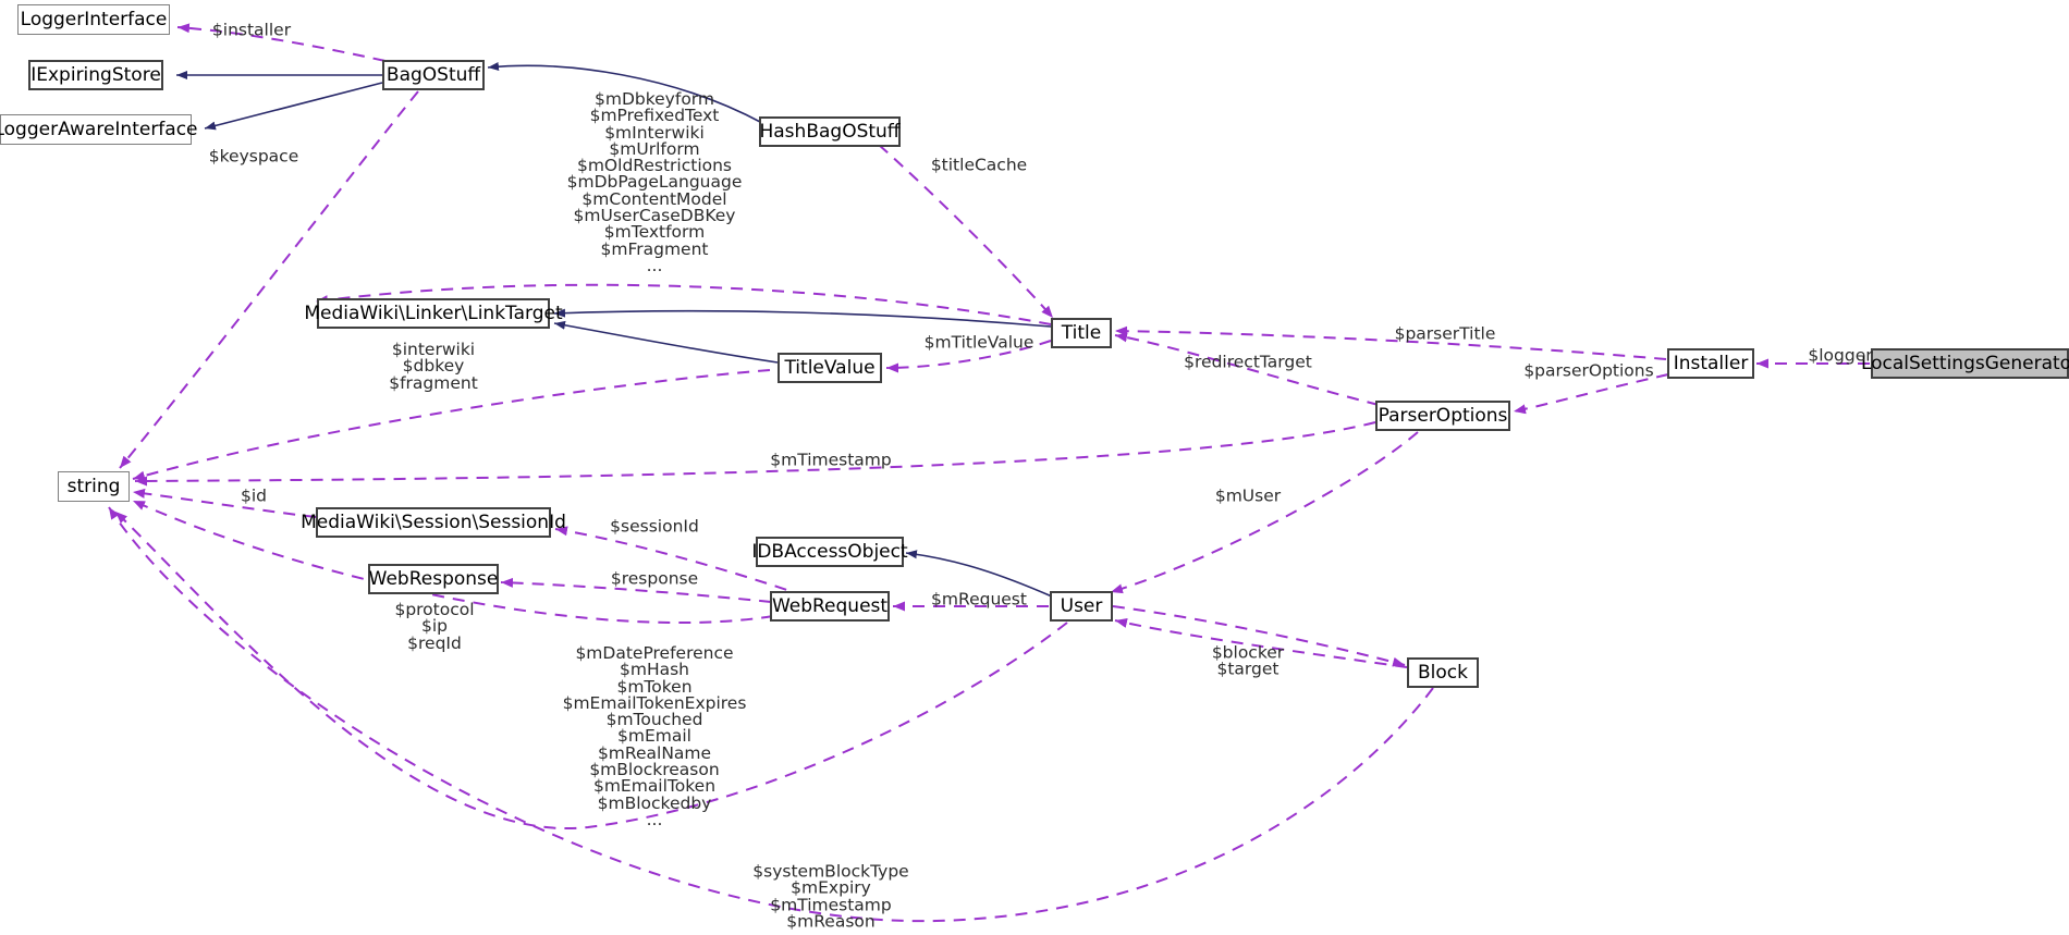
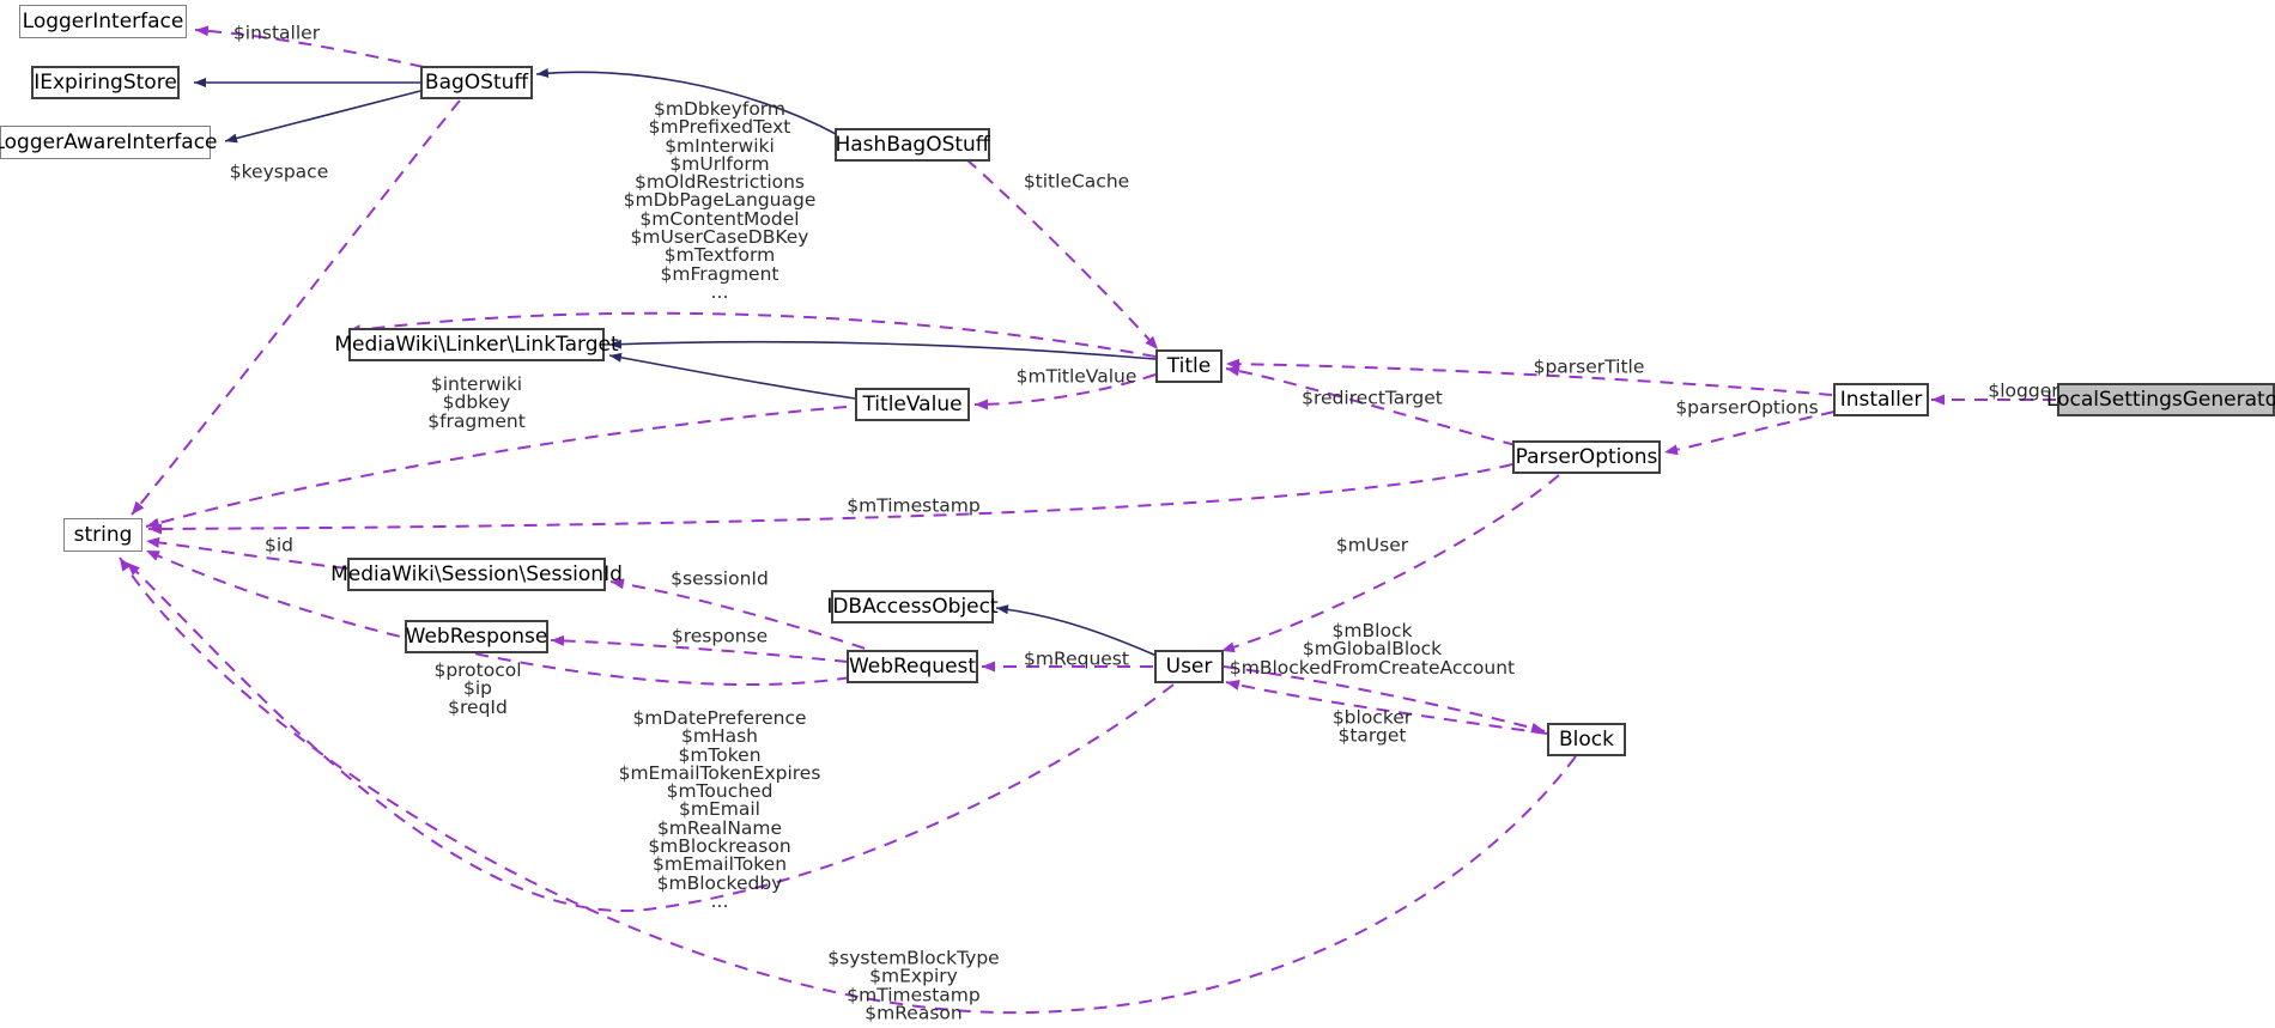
  LoggerInterface
  IExpiringStore
  oggerAwareInterface
  BagOStuff
  HashBagOStuff
  MediaWiki\Linker\LinkTarget
  TitleValue
  Title
  string
  MediaWiki\Session\SessionId
  WebResponse
  WebRequest
  IDBAccessObject
  User
  ParserOptions
  Block
  Installer
  ocalSettingsGenerato
  $installer
  $keyspace
  $mDbkeyform
  $mPrefixedText
  $mInterwiki
  $mUrlform
  $mOldRestrictions
  $mDbPageLanguage
  $mContentModel
  $mUserCaseDBKey
  $mTextform
  $mFragment
  ...
  $titleCache
  $mTitleValue
  $interwiki
  $dbkey
  $fragment
  $redirectTarget
  $parserTitle
  $parserOptions
  $logger
  $mTimestamp
  $mUser
  $id
  $sessionId
  $response
  $mRequest
+ $mBlock
+ $mGlobalBlock
+ $mBlockedFromCreateAccount
  $protocol
  $ip
  $reqId
  $blocker
  $target
  $mDatePreference
  $mHash
  $mToken
  $mEmailTokenExpires
  $mTouched
  $mEmail
  $mRealName
  $mBlockreason
  $mEmailToken
  $mBlockedby
  ...
  $systemBlockType
  $mExpiry
  $mTimestamp
  $mReason
